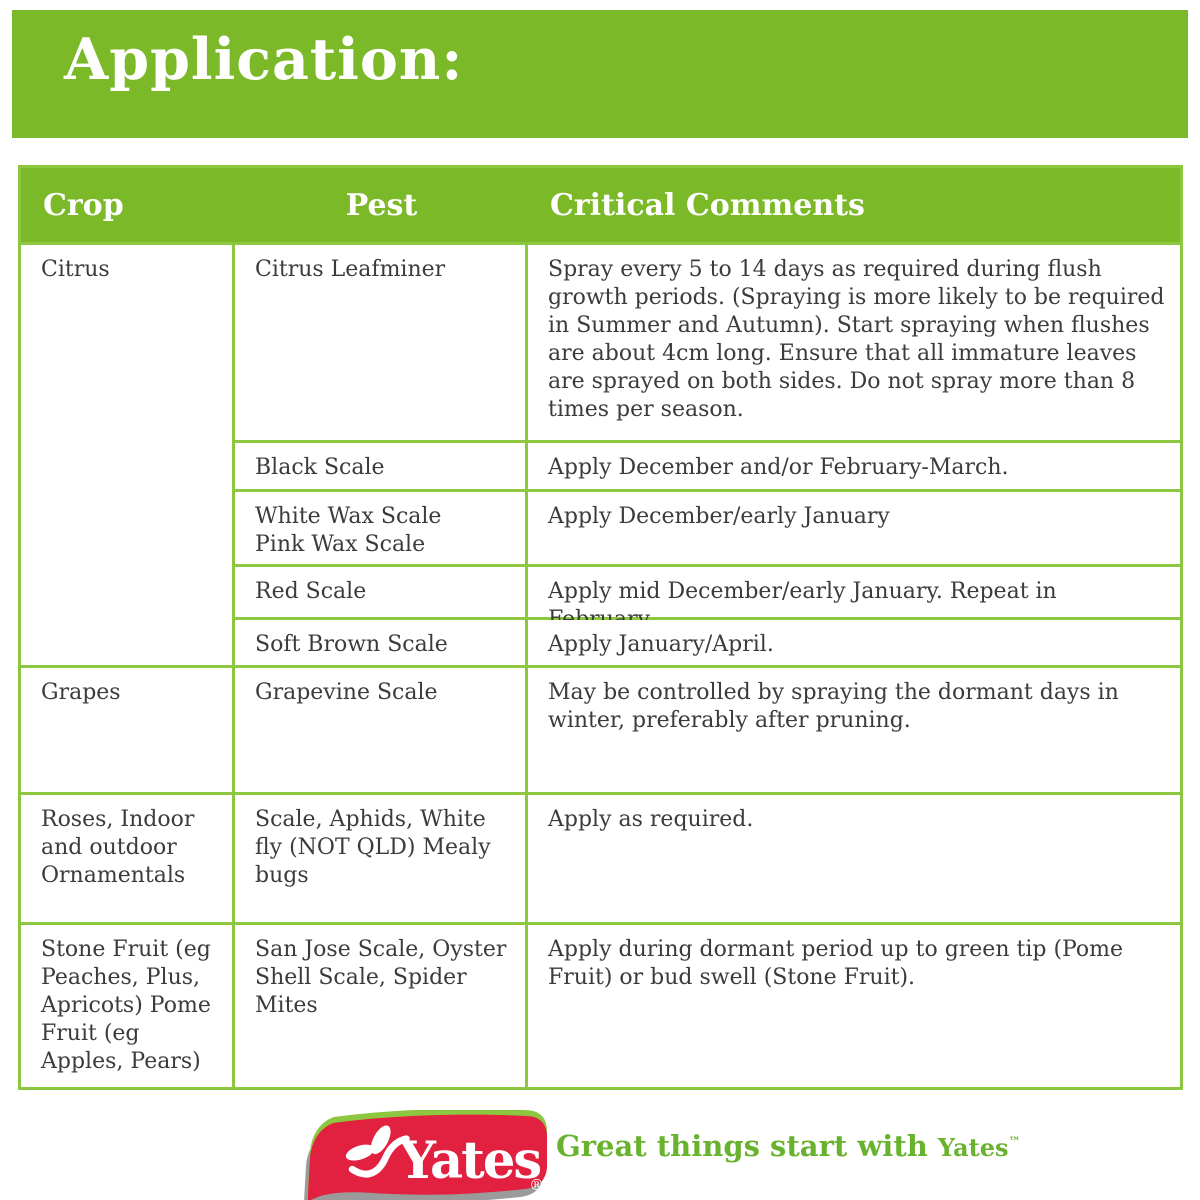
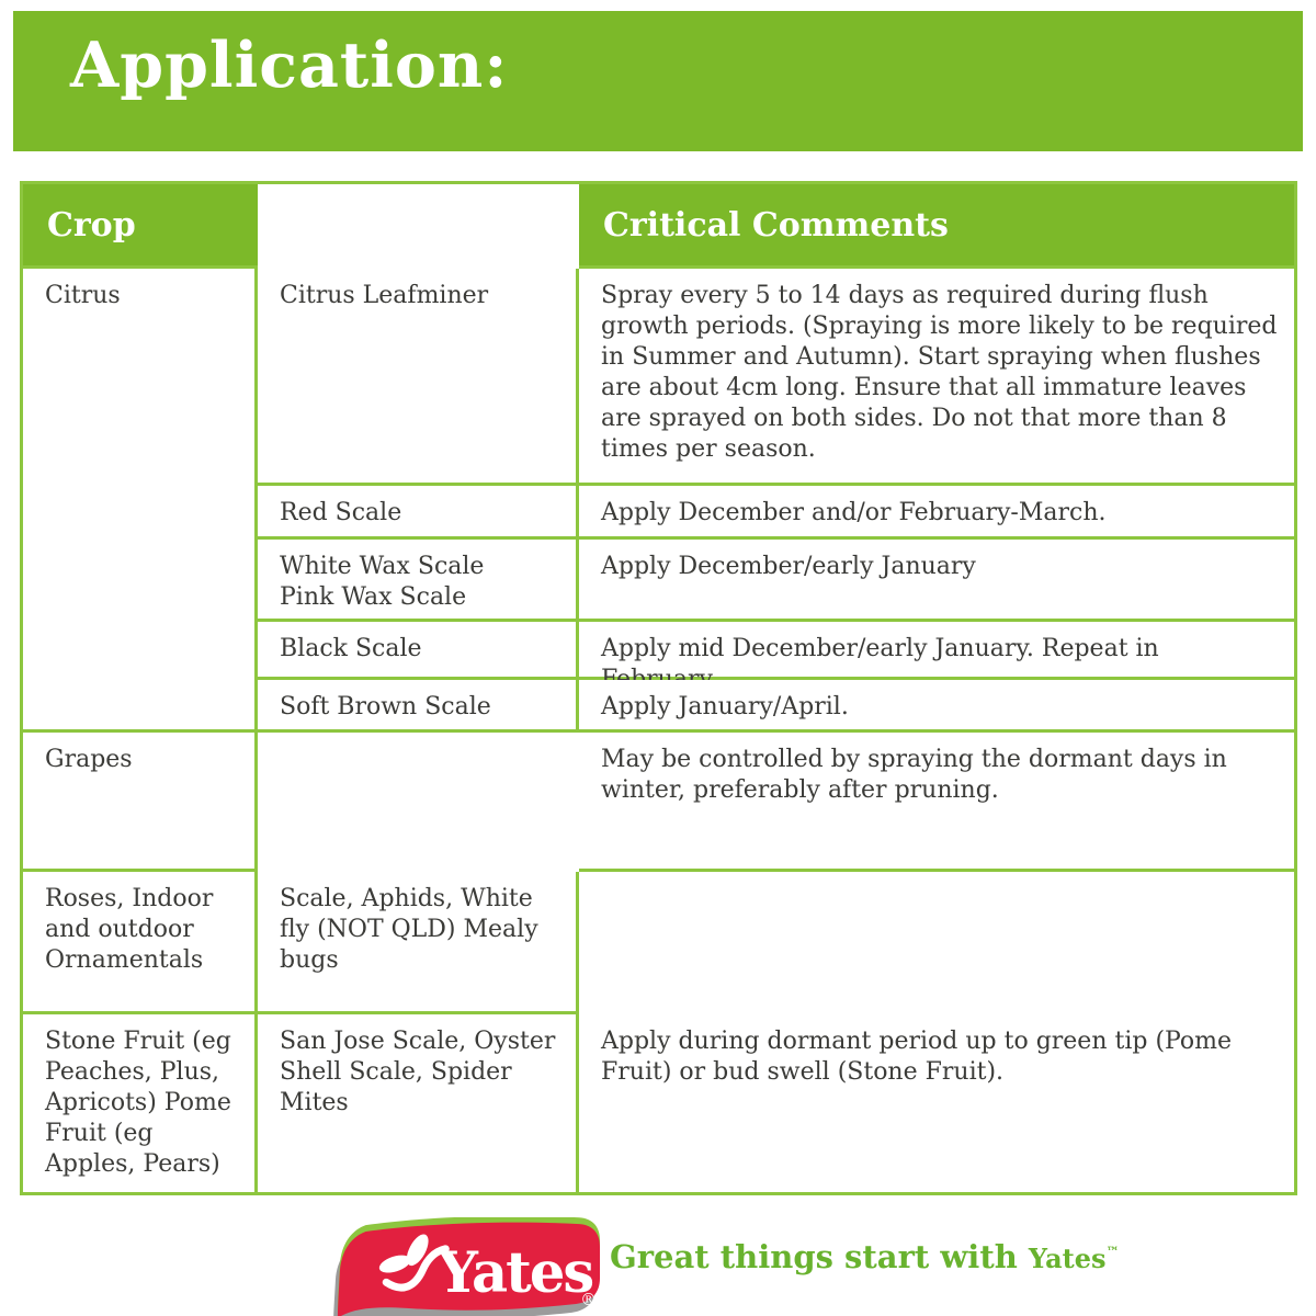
  Application:
  Crop
- Pest
  Critical Comments
  Citrus
  Citrus Leafminer
- Spray every 5 to 14 days as required during flush growth periods. (Spraying is more likely to be required in Summer and Autumn). Start spraying when flushes are about 4cm long. Ensure that all immature leaves are sprayed on both sides. Do not spray more than 8 times per season.
+ Spray every 5 to 14 days as required during flush growth periods. (Spraying is more likely to be required in Summer and Autumn). Start spraying when flushes are about 4cm long. Ensure that all immature leaves are sprayed on both sides. Do not that more than 8 times per season.
- Black Scale
+ Red Scale
  Apply December and/or February-March.
  White Wax Scale
  Pink Wax Scale
  Apply December/early January
- Red Scale
+ Black Scale
  Apply mid December/early January. Repeat in
  Soft Brown Scale
  Apply January/April.
  Grapes
- Grapevine Scale
  May be controlled by spraying the dormant days in winter, preferably after pruning.
  Roses, Indoor and outdoor Ornamentals
  Scale, Aphids, White fly (NOT QLD) Mealy bugs
- Apply as required.
  Stone Fruit (eg Peaches, Plus, Apricots) Pome Fruit (eg Apples, Pears)
  San Jose Scale, Oyster Shell Scale, Spider Mites
  Apply during dormant period up to green tip (Pome Fruit) or bud swell (Stone Fruit).
  Yates
  ®
  Great things start with Yates™
